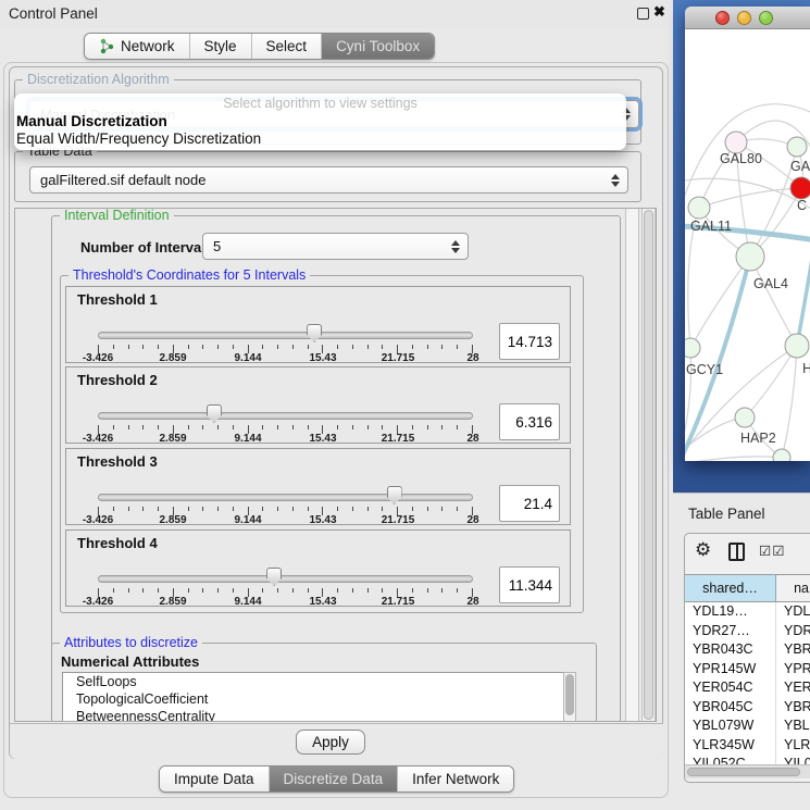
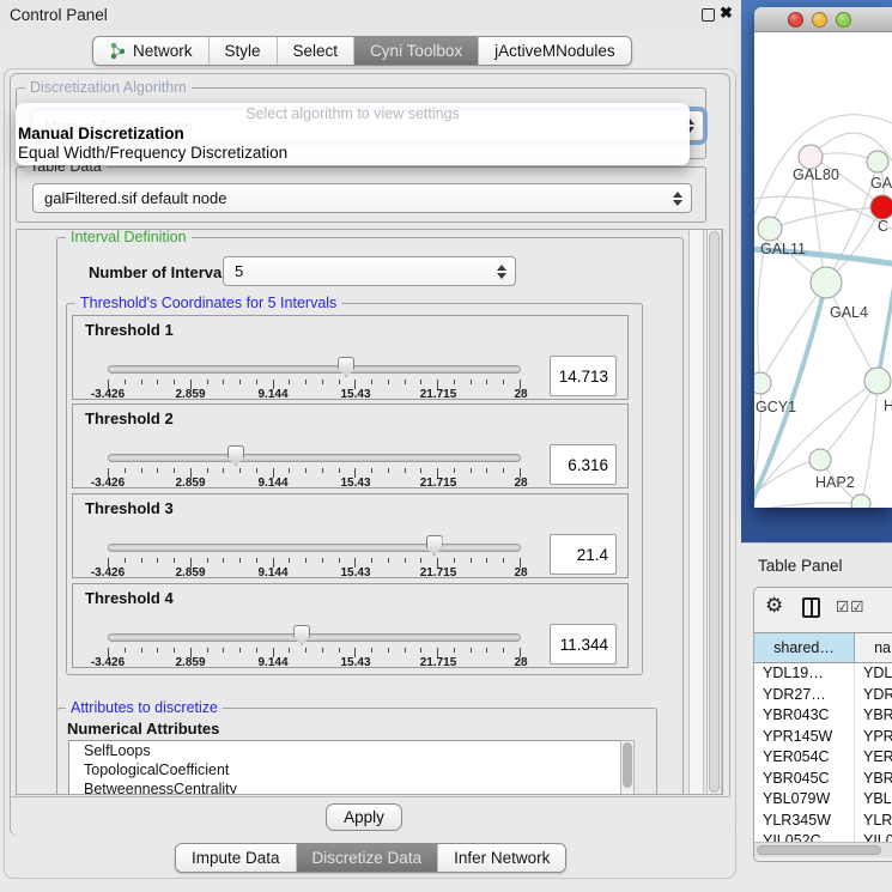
  Control Panel
  ✖
  Network
  Style
  Select
  Cyni Toolbox
+ jActiveMNodules
  Discretization Algorithm
  Select algorithm to view settings
  Manual Discretization
  Equal Width/Frequency Discretization
  Table Data
  galFiltered.sif default node
  Interval Definition
  Number of Interva
  5
  Threshold's Coordinates for 5 Intervals
  Threshold 1
  -3.426
  2.859
  9.144
  15.43
  21.715
  28
  14.713
  Threshold 2
  -3.426
  2.859
  9.144
  15.43
  21.715
  28
  6.316
  Threshold 3
  -3.426
  2.859
  9.144
  15.43
  21.715
  28
  21.4
  Threshold 4
  -3.426
  2.859
  9.144
  15.43
  21.715
  28
  11.344
  Attributes to discretize
  Numerical Attributes
  SelfLoops
  TopologicalCoefficient
  BetweennessCentrality
  Apply
  Impute Data
  Discretize Data
  Infer Network
  GAL80
  GA
  C
  GAL11
  GAL4
  GCY1
  H
  HAP2
  Table Panel
  ⚙
  ☑☑
  shared…
  na
  YDL19…
  YDL
  YDR27…
  YDR
  YBR043C
  YBR
  YPR145W
  YPR
  YER054C
  YER
  YBR045C
  YBR
  YBL079W
  YBL
  YLR345W
  YLR
  YIL052C
  YIL0
